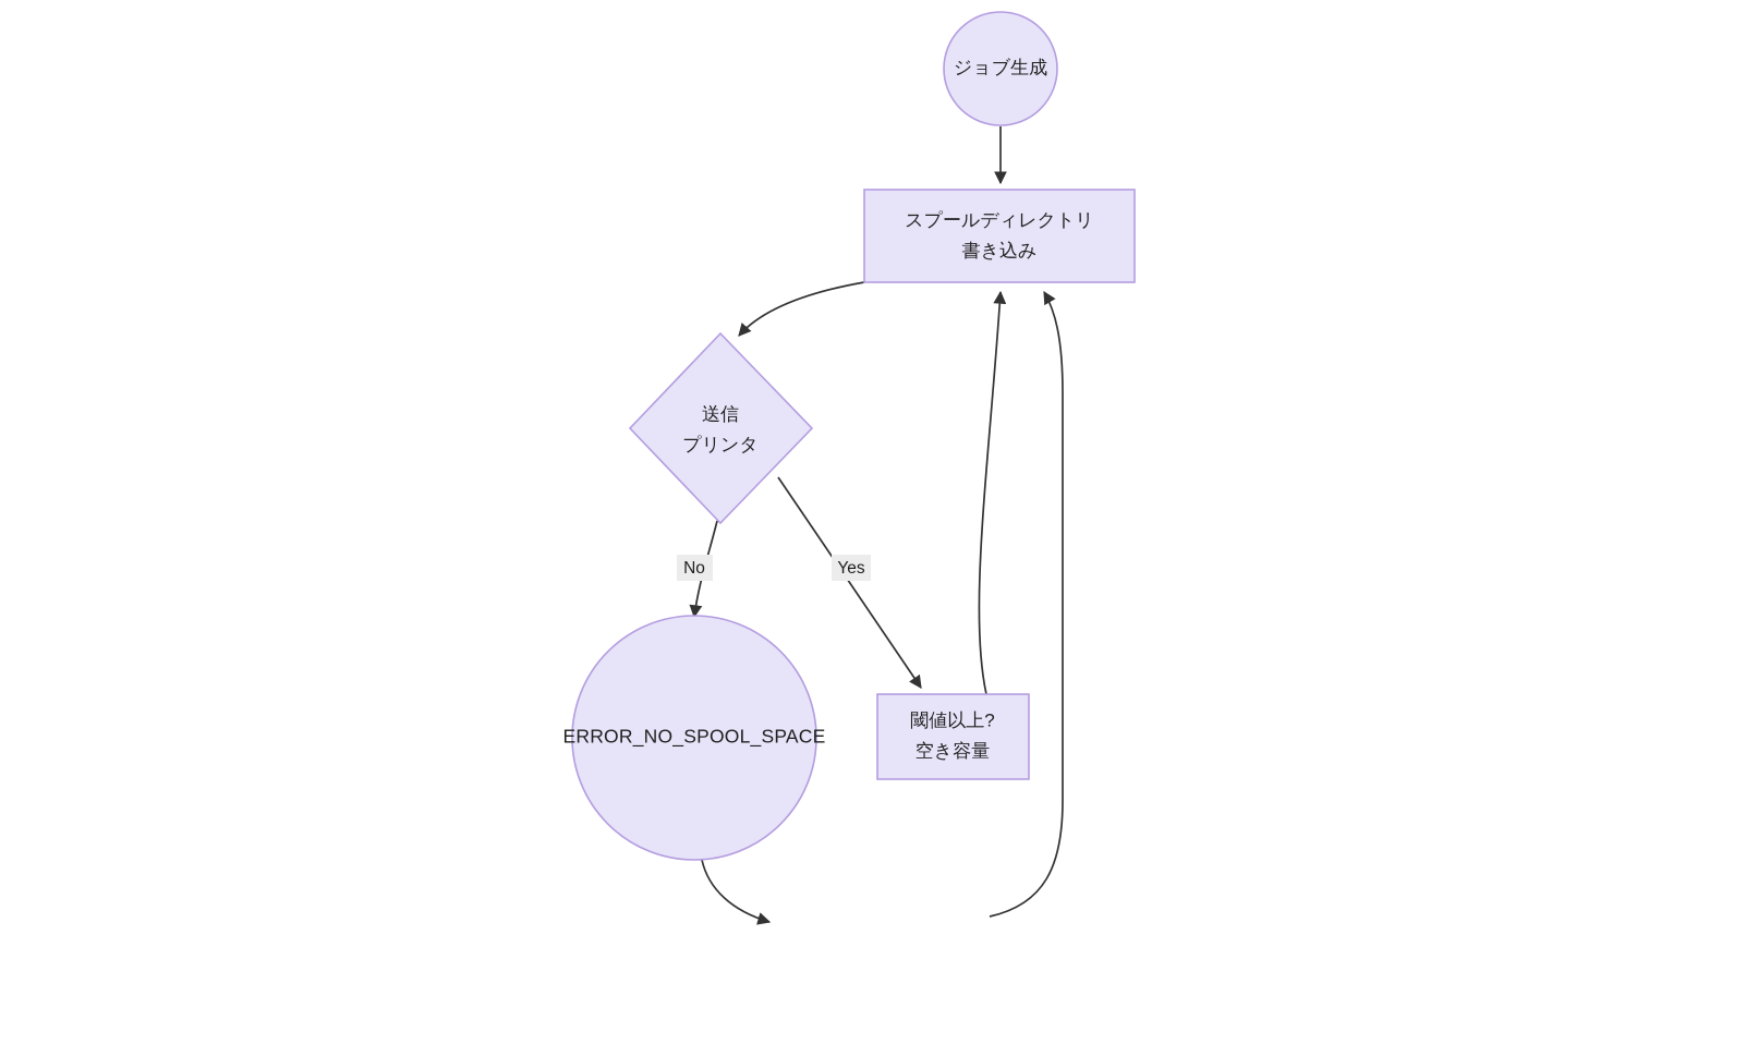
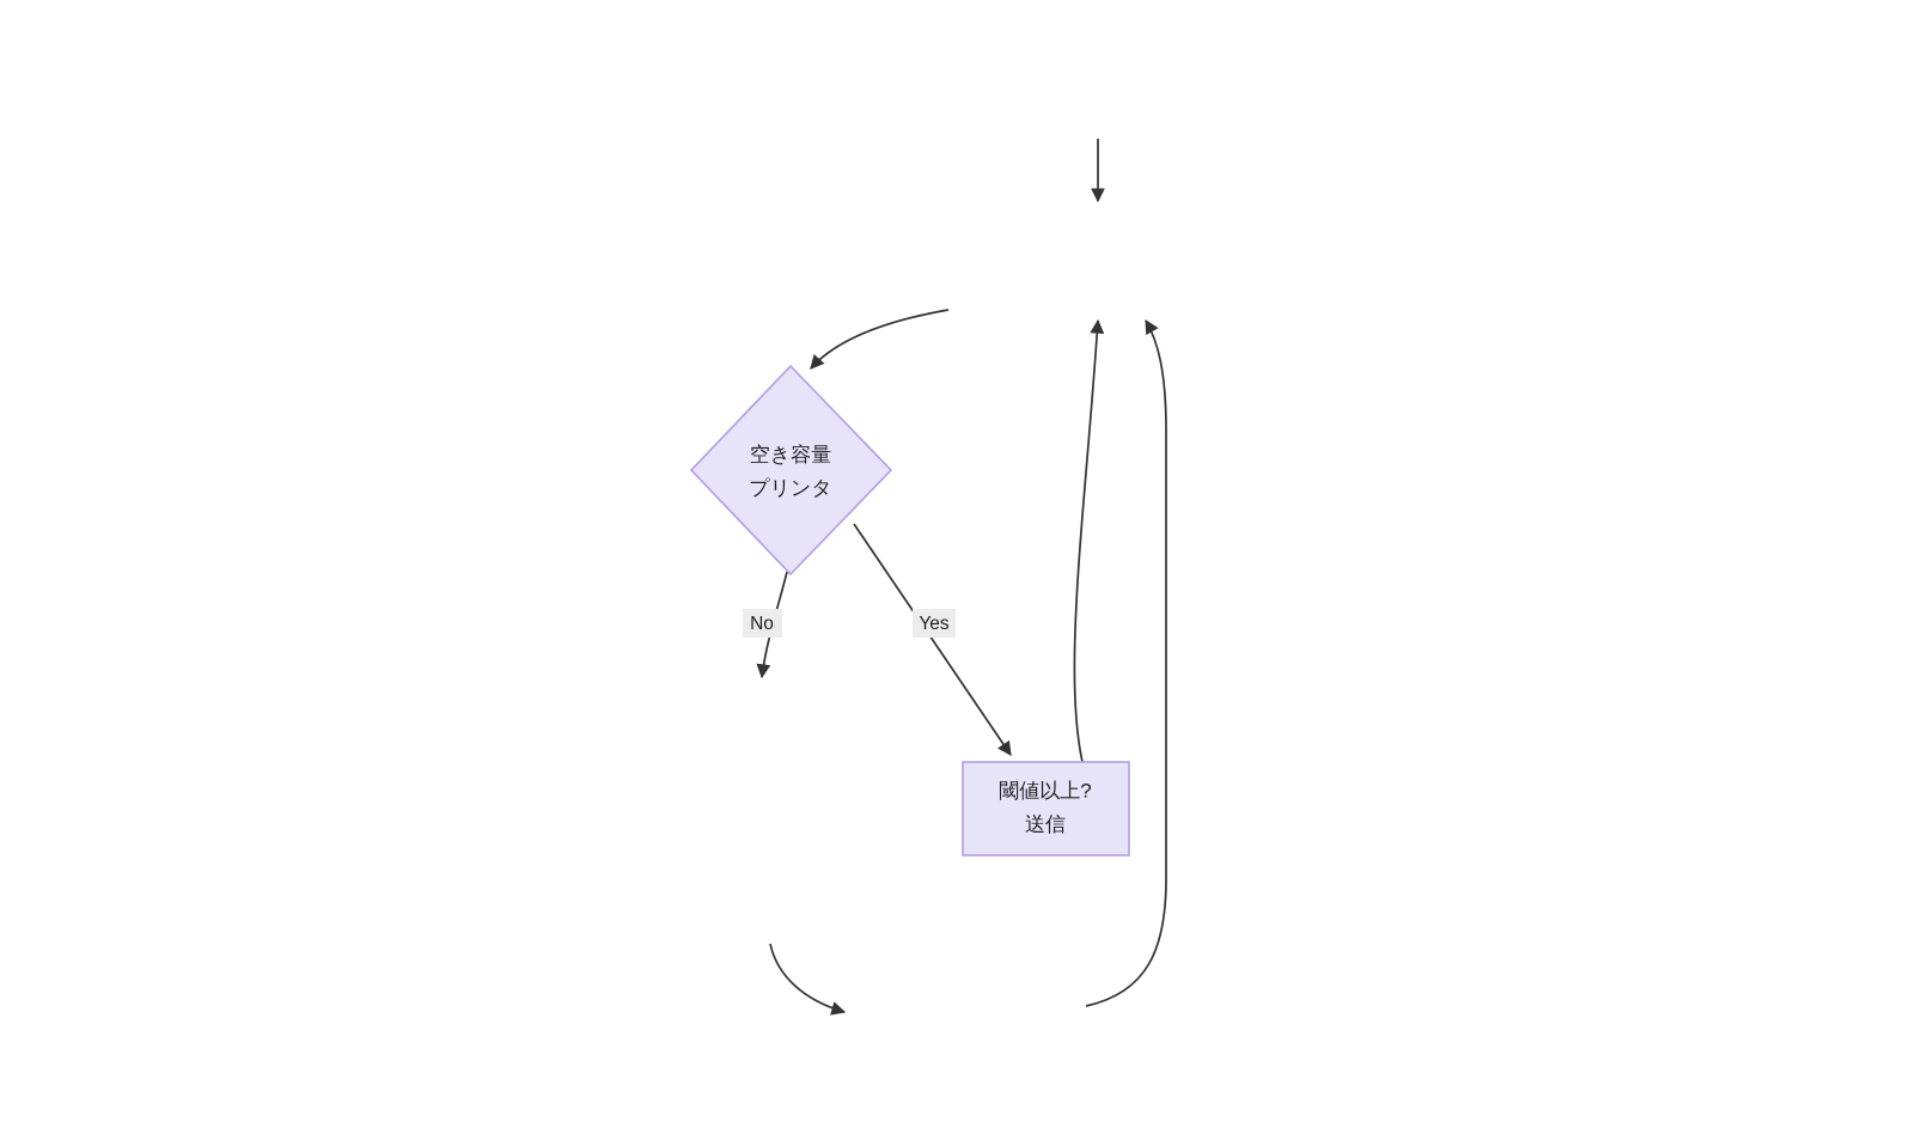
- ジョブ生成
- スプールディレクトリ
- 書き込み
- 送信
+ 空き容量
  プリンタ
- ERROR_NO_SPOOL_SPACE
  閾値以上?
- 空き容量
+ 送信
  No
  Yes
